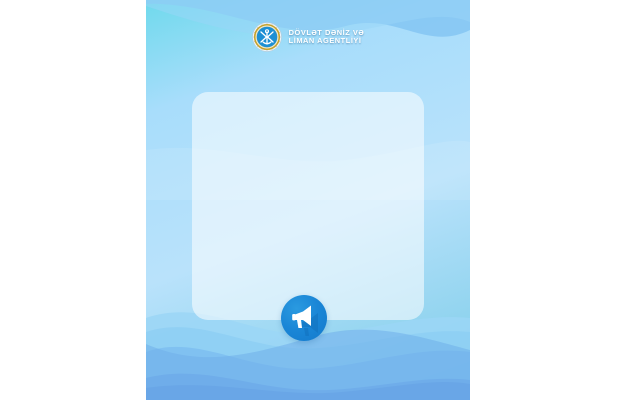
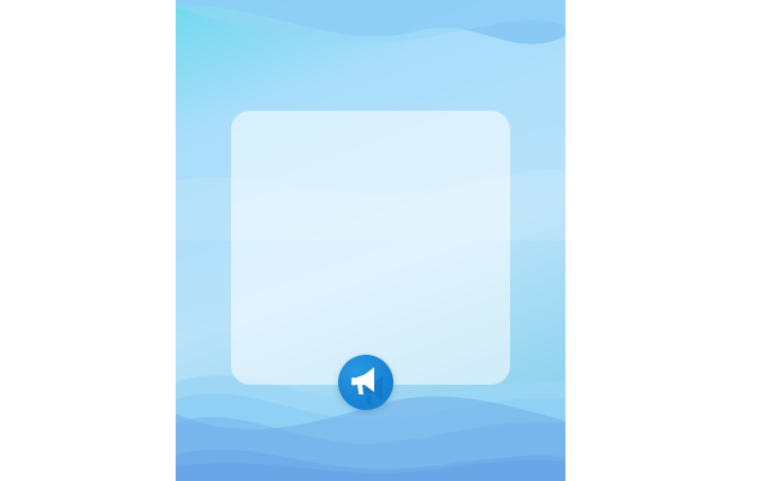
- DÖVLƏT DƏNİZ VƏ
- LİMAN AGENTLİYİ
